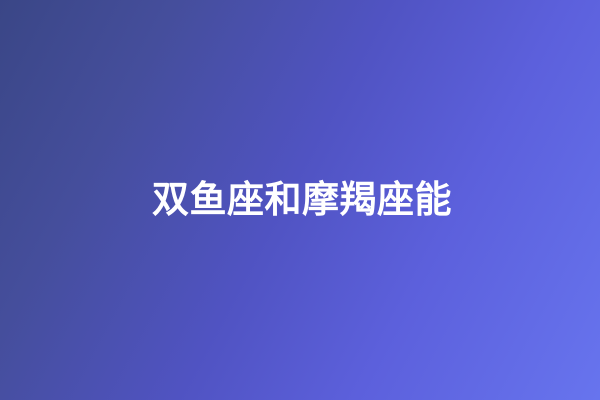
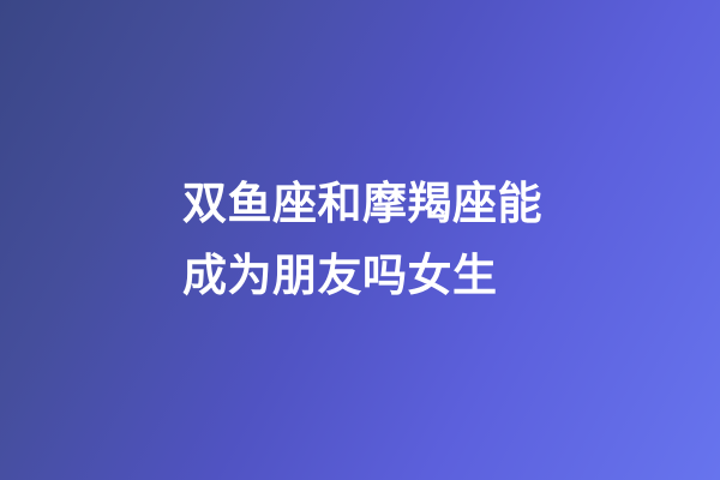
  双鱼座和摩羯座能
+ 成为朋友吗女生
